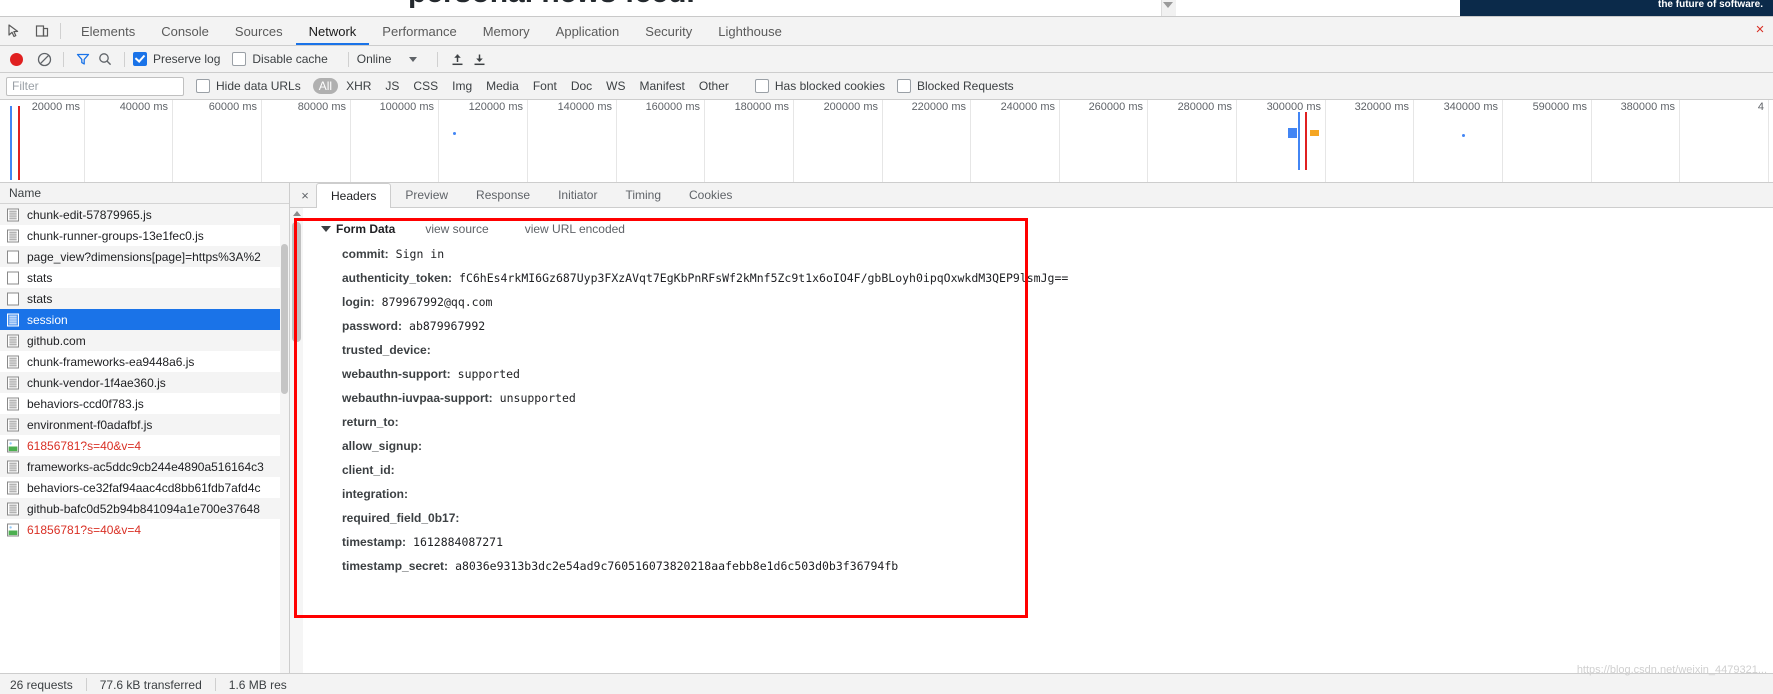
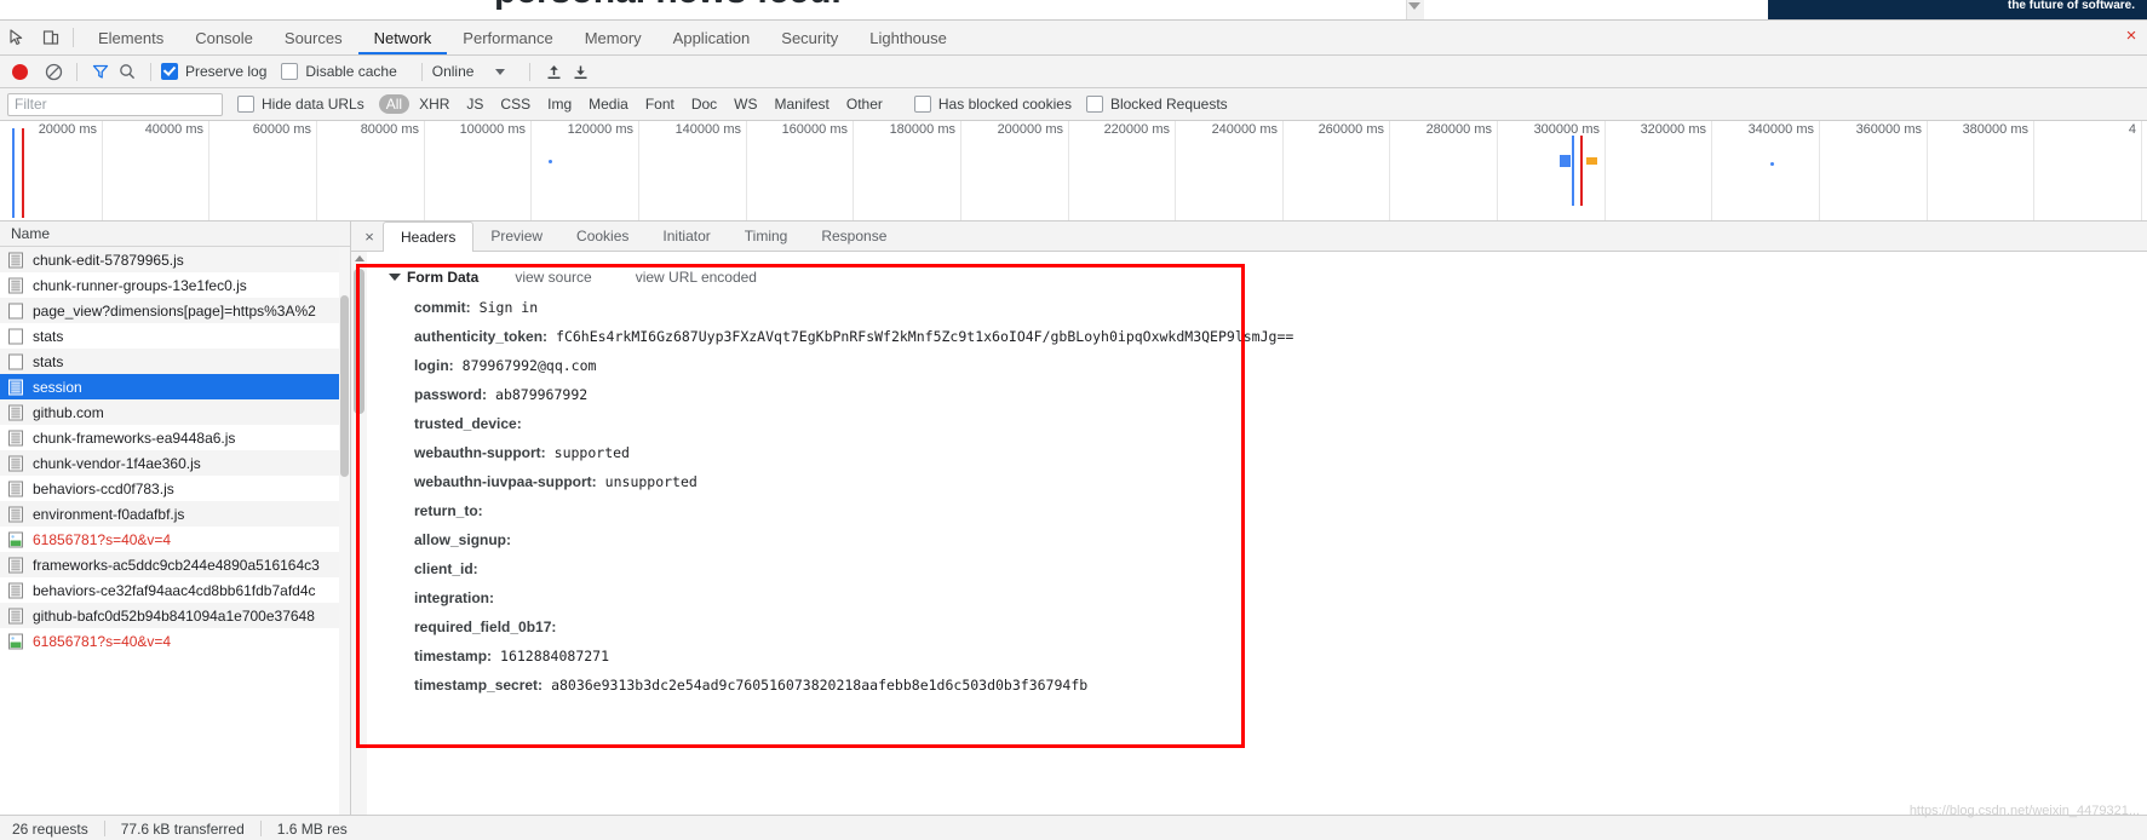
  the future of software.
  Elements
  Console
  Sources
  Network
  Performance
  Memory
  Application
  Security
  Lighthouse
  ×
  Preserve log
  Disable cache
  Online
  Filter
  Hide data URLs
  All
  XHR
  JS
  CSS
  Img
  Media
  Font
  Doc
  WS
  Manifest
  Other
  Has blocked cookies
  Blocked Requests
  20000 ms
  40000 ms
  60000 ms
  80000 ms
  100000 ms
  120000 ms
  140000 ms
  160000 ms
  180000 ms
  200000 ms
  220000 ms
  240000 ms
  260000 ms
  280000 ms
  300000 ms
  320000 ms
  340000 ms
- 590000 ms
+ 360000 ms
  380000 ms
  4
  Name
  chunk-edit-57879965.js
  chunk-runner-groups-13e1fec0.js
  page_view?dimensions[page]=https%3A%2
  stats
  stats
  session
  github.com
  chunk-frameworks-ea9448a6.js
  chunk-vendor-1f4ae360.js
  behaviors-ccd0f783.js
  environment-f0adafbf.js
  61856781?s=40&v=4
  frameworks-ac5ddc9cb244e4890a516164c3
  behaviors-ce32faf94aac4cd8bb61fdb7afd4c
  github-bafc0d52b94b841094a1e700e37648
  61856781?s=40&v=4
  ×
  Headers
  Preview
- Response
+ Cookies
  Initiator
  Timing
- Cookies
+ Response
  Form Data
  view source
  view URL encoded
  commit:
  Sign in
  authenticity_token:
  fC6hEs4rkMI6Gz687Uyp3FXzAVqt7EgKbPnRFsWf2kMnf5Zc9t1x6oIO4F/gbBLoyh0ipqOxwkdM3QEP9lsmJg==
  login:
  879967992@qq.com
  password:
  ab879967992
  trusted_device:
  webauthn-support:
  supported
  webauthn-iuvpaa-support:
  unsupported
  return_to:
  allow_signup:
  client_id:
  integration:
  required_field_0b17:
  timestamp:
  1612884087271
  timestamp_secret:
  a8036e9313b3dc2e54ad9c760516073820218aafebb8e1d6c503d0b3f36794fb
  26 requests
  77.6 kB transferred
  1.6 MB res
  https://blog.csdn.net/weixin_4479321...
